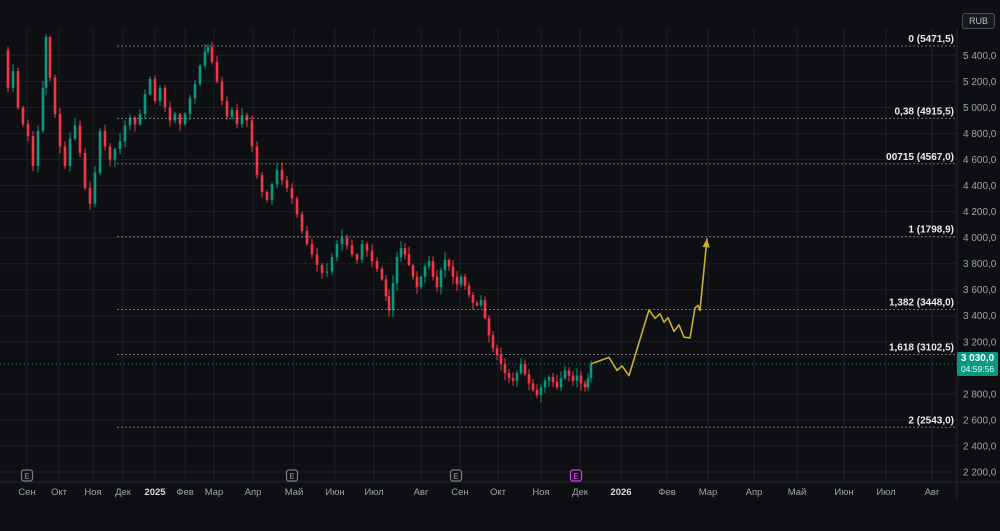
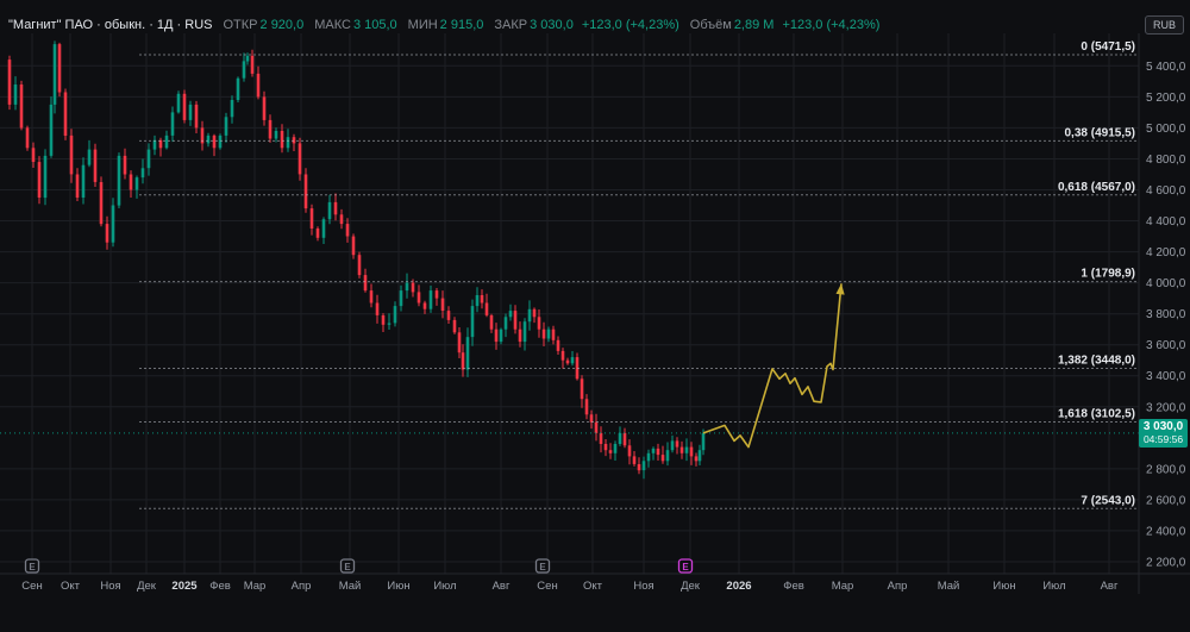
  0 (5471,5)
  0,38 (4915,5)
- 00715 (4567,0)
+ 0,618 (4567,0)
  1 (1798,9)
  1,382 (3448,0)
  1,618 (3102,5)
- 2 (2543,0)
+ 7 (2543,0)
  5 400,0
  5 200,0
  5 000,0
  4 800,0
  4 600,0
  4 400,0
  4 200,0
  4 000,0
  3 800,0
  3 600,0
  3 400,0
  3 200,0
  2 800,0
  2 600,0
  2 400,0
  2 200,0
  Сен
  Окт
  Ноя
  Дек
  2025
  Фев
  Мар
  Апр
  Май
  Июн
  Июл
  Авг
  Сен
  Окт
  Ноя
  Дек
  2026
  Фев
  Мар
  Апр
  Май
  Июн
  Июл
  Авг
  E
  E
  E
  E
+ "Магнит" ПАО · обыкн. · 1Д · RUS ОТКР 2 920,0 МАКС 3 105,0 МИН 2 915,0 ЗАКР 3 030,0 +123,0 (+4,23%) Объём 2,89 M +123,0 (+4,23%)
  RUB
  3 030,0
  04:59:56
